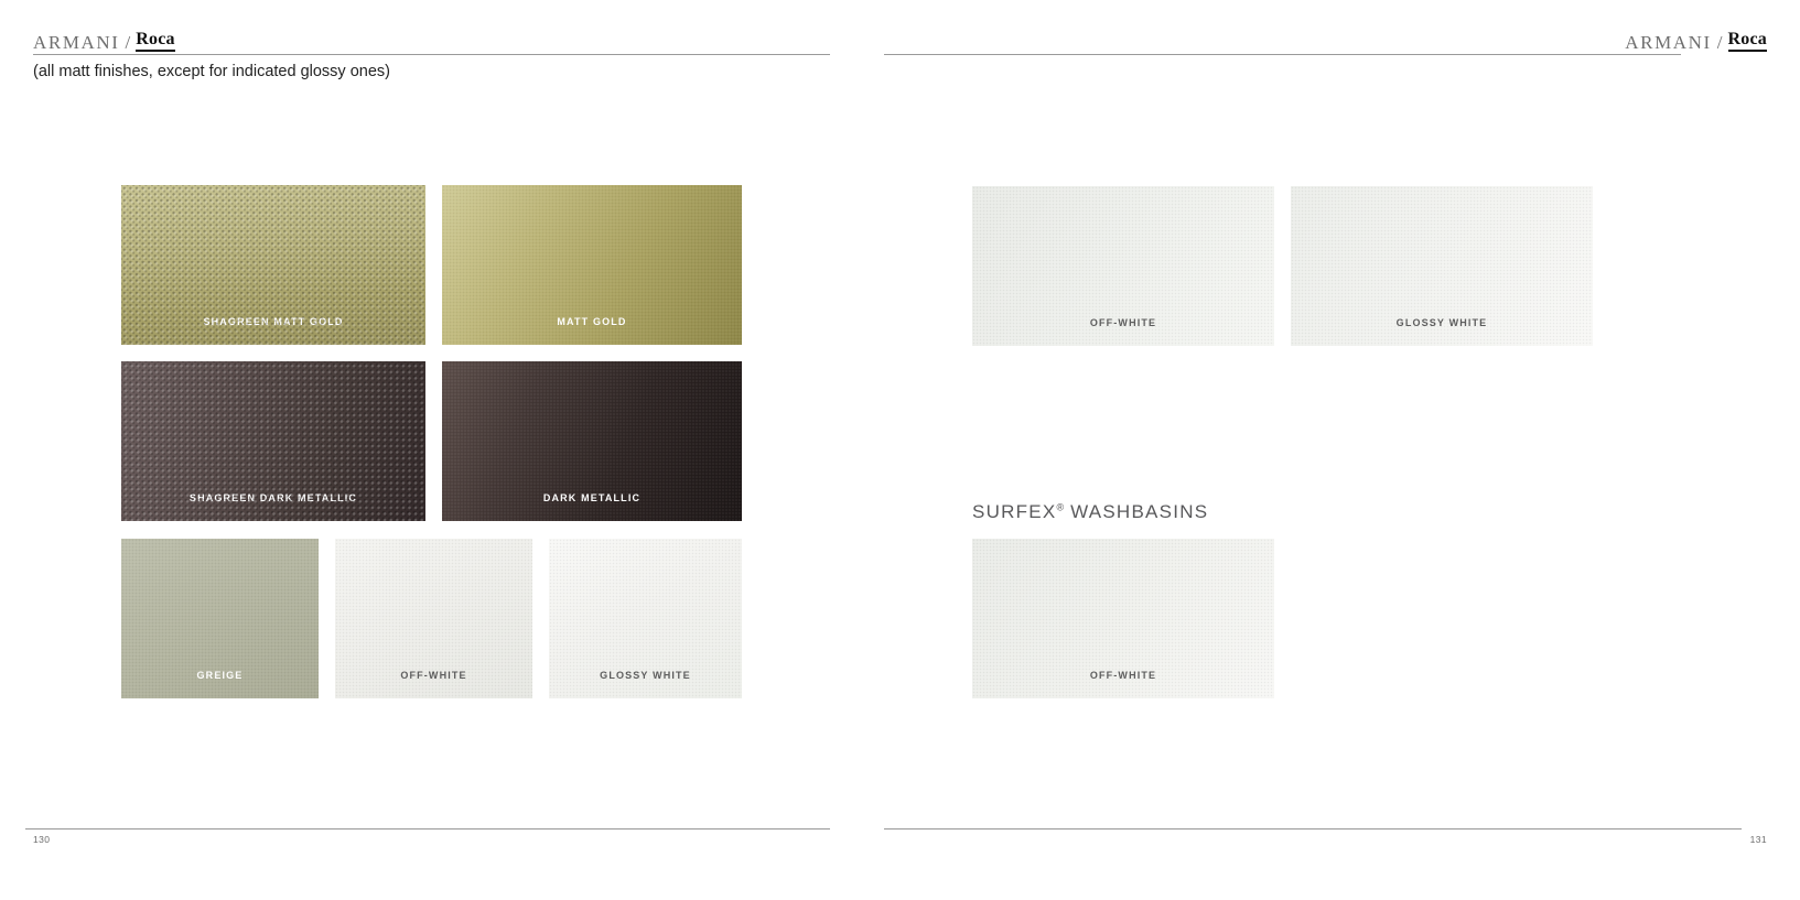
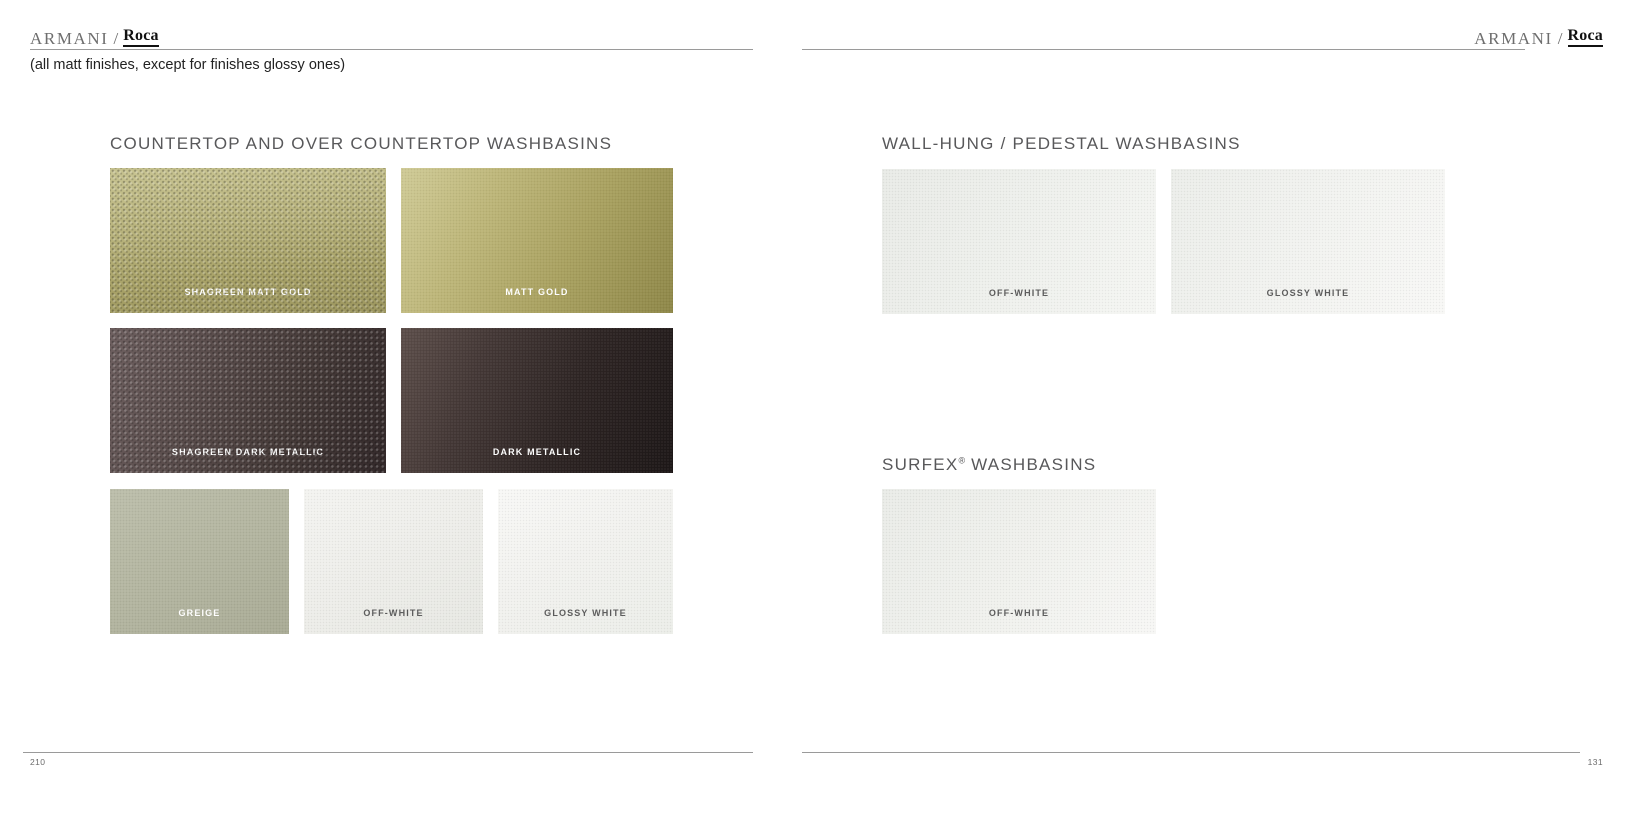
  ARMANI
  /
  Roca
- (all matt finishes, except for indicated glossy ones)
+ (all matt finishes, except for finishes glossy ones)
+ COUNTERTOP AND OVER COUNTERTOP WASHBASINS
- 130
+ 210
  ARMANI
  /
  Roca
+ WALL-HUNG / PEDESTAL WASHBASINS
  SURFEX® WASHBASINS
  131
